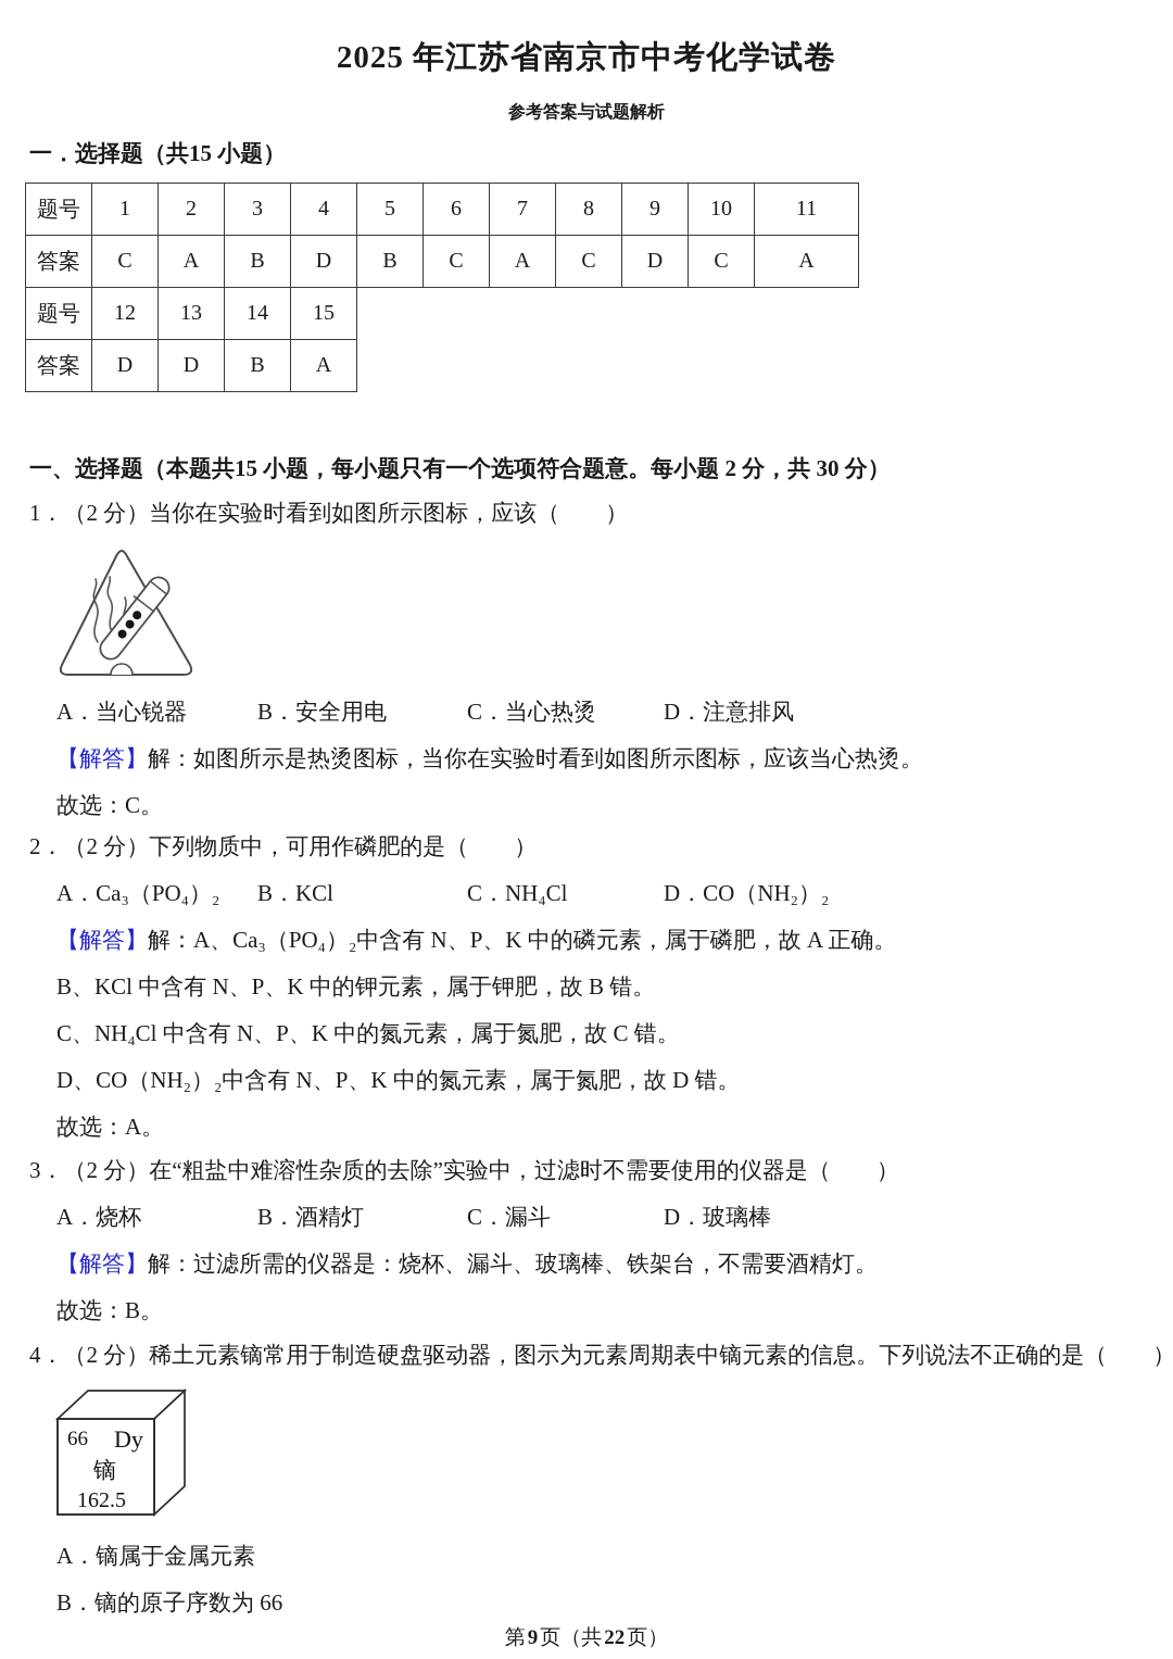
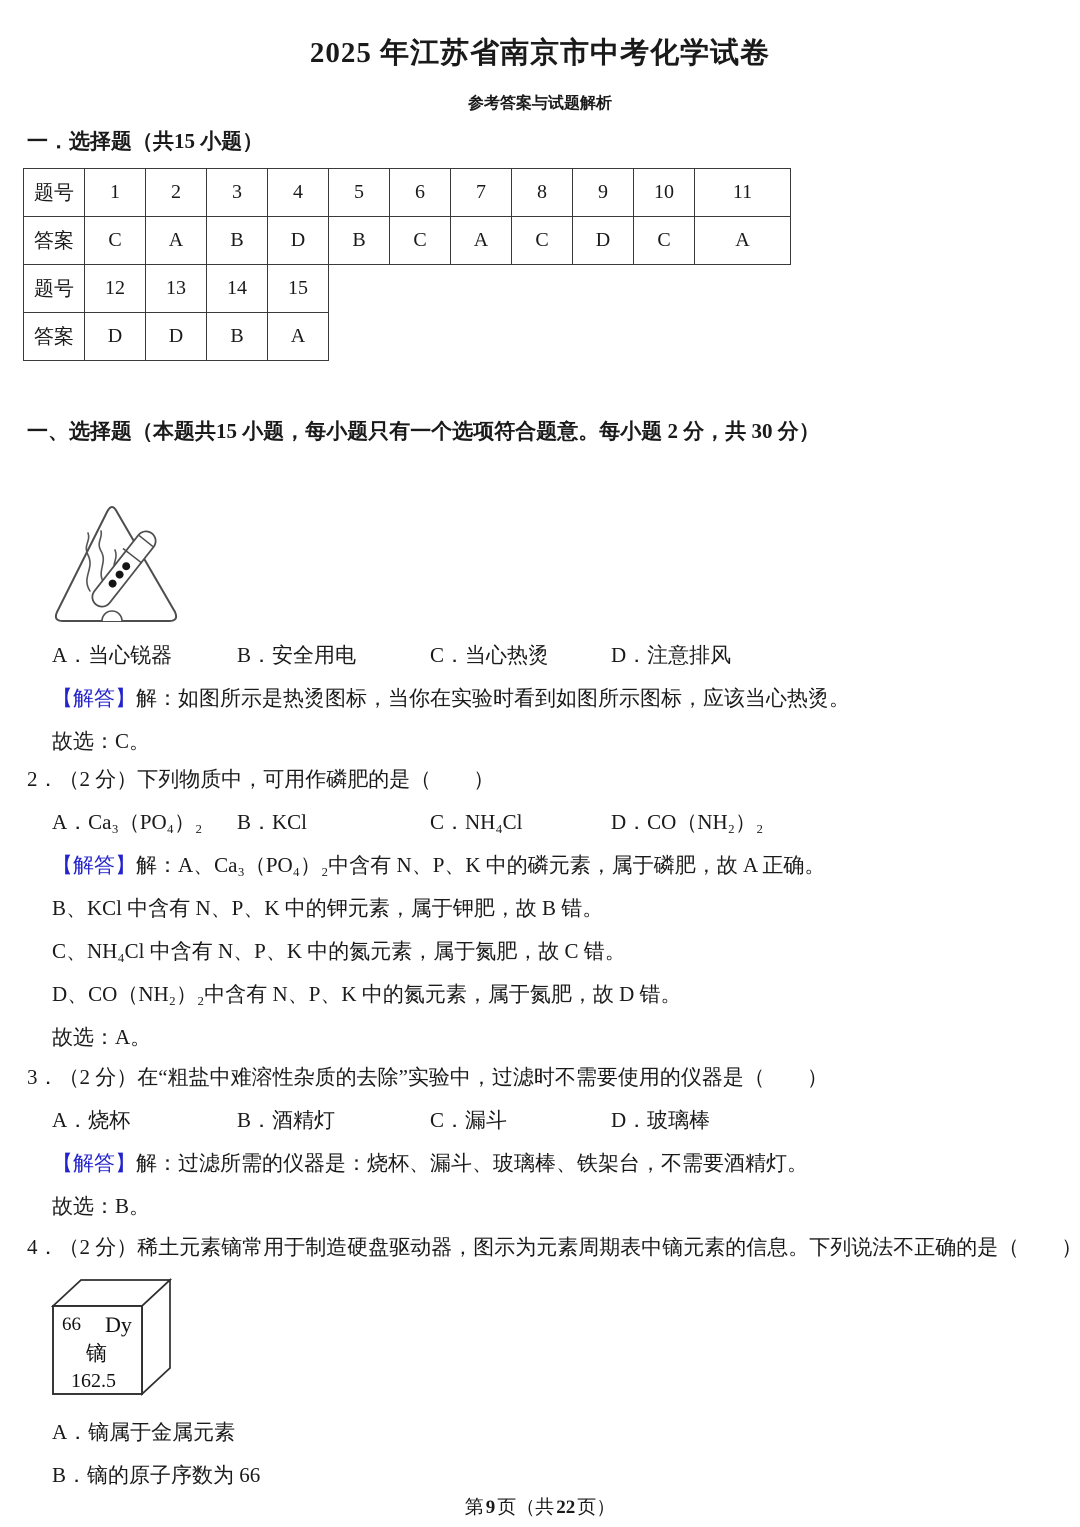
  2025 年江苏省南京市中考化学试卷
  参考答案与试题解析
  一．选择题（共15 小题）
  题号	1	2	3	4	5	6	7	8	9	10	11
  答案	C	A	B	D	B	C	A	C	D	C	A
  题号	12	13	14	15
  答案	D	D	B	A
  一、选择题（本题共15 小题，每小题只有一个选项符合题意。每小题 2 分，共 30 分）
- 1．（2 分）当你在实验时看到如图所示图标，应该（ ）
  A．当心锐器
  B．安全用电
  C．当心热烫
  D．注意排风
  【解答】解：如图所示是热烫图标，当你在实验时看到如图所示图标，应该当心热烫。
  故选：C。
  2．（2 分）下列物质中，可用作磷肥的是（ ）
  A．Ca₃（PO₄）₂
  B．KCl
  C．NH₄Cl
  D．CO（NH₂）₂
  【解答】解：A、Ca₃（PO₄）₂中含有 N、P、K 中的磷元素，属于磷肥，故 A 正确。
  B、KCl 中含有 N、P、K 中的钾元素，属于钾肥，故 B 错。
  C、NH₄Cl 中含有 N、P、K 中的氮元素，属于氮肥，故 C 错。
  D、CO（NH₂）₂中含有 N、P、K 中的氮元素，属于氮肥，故 D 错。
  故选：A。
  3．（2 分）在“粗盐中难溶性杂质的去除”实验中，过滤时不需要使用的仪器是（ ）
  A．烧杯
  B．酒精灯
  C．漏斗
  D．玻璃棒
  【解答】解：过滤所需的仪器是：烧杯、漏斗、玻璃棒、铁架台，不需要酒精灯。
  故选：B。
  4．（2 分）稀土元素镝常用于制造硬盘驱动器，图示为元素周期表中镝元素的信息。下列说法不正确的是（ ）
  66
  Dy
  镝
  162.5
  A．镝属于金属元素
  B．镝的原子序数为 66
  第9页（共22页）
